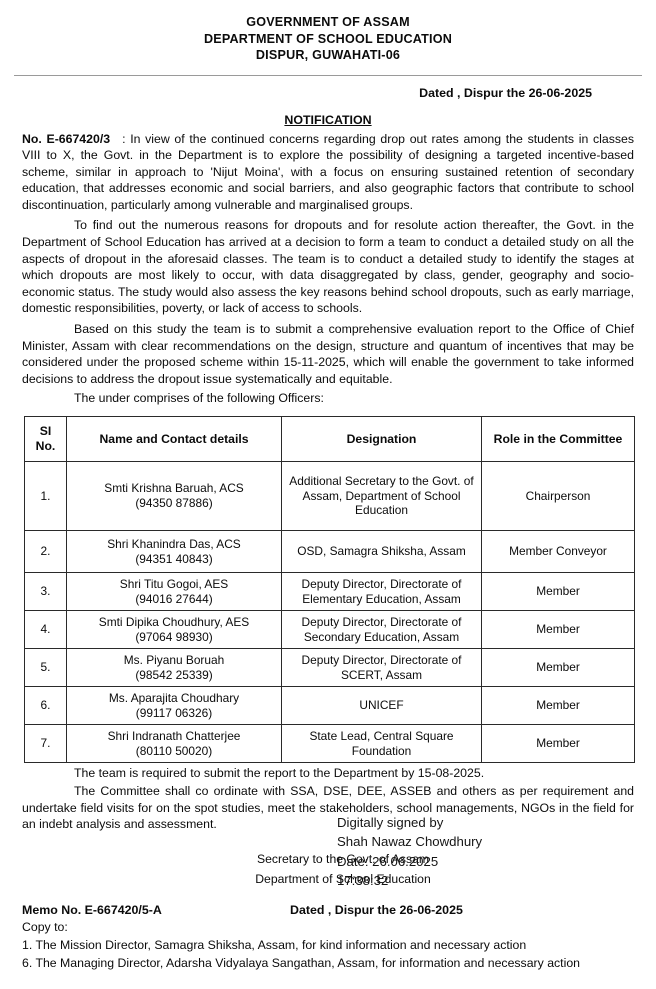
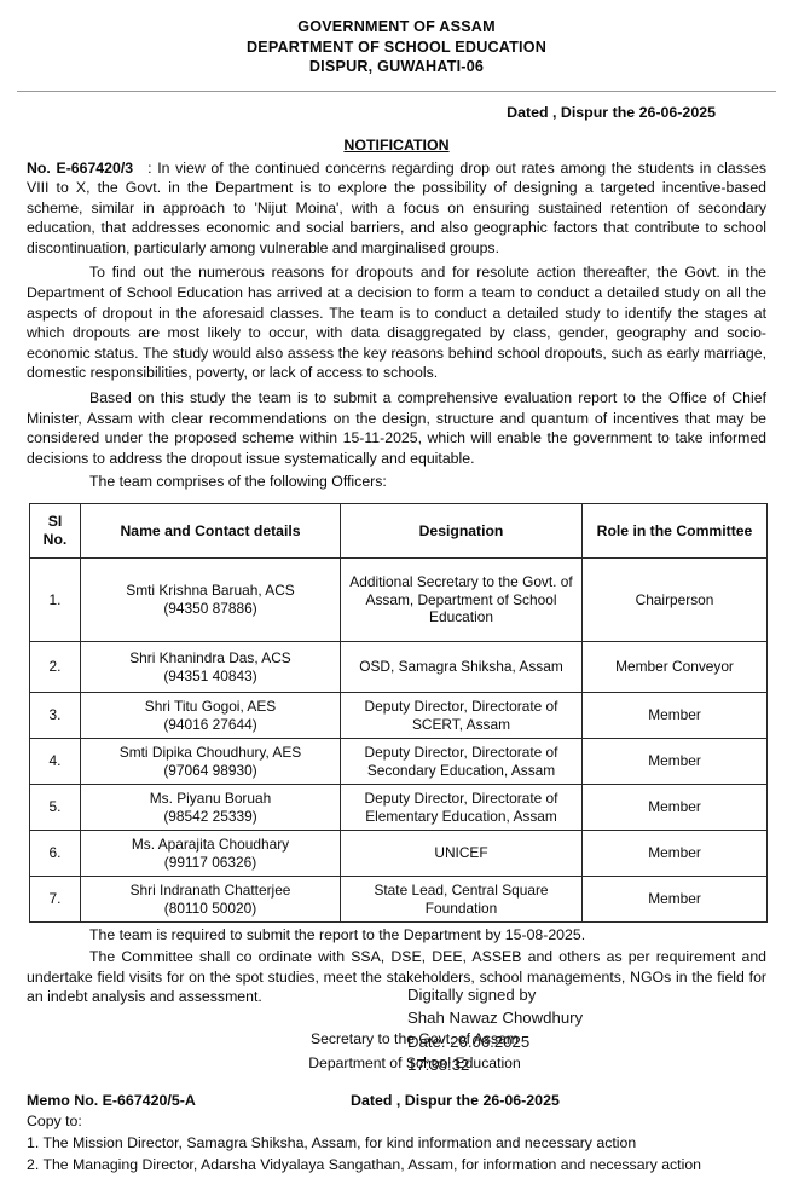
  GOVERNMENT OF ASSAM
  DEPARTMENT OF SCHOOL EDUCATION
  DISPUR, GUWAHATI-06
  Dated , Dispur the 26-06-2025
  NOTIFICATION
  No. E-667420/3 : In view of the continued concerns regarding drop out rates among the students in classes VIII to X, the Govt. in the Department is to explore the possibility of designing a targeted incentive-based scheme, similar in approach to 'Nijut Moina', with a focus on ensuring sustained retention of secondary education, that addresses economic and social barriers, and also geographic factors that contribute to school discontinuation, particularly among vulnerable and marginalised groups.
  To find out the numerous reasons for dropouts and for resolute action thereafter, the Govt. in the Department of School Education has arrived at a decision to form a team to conduct a detailed study on all the aspects of dropout in the aforesaid classes. The team is to conduct a detailed study to identify the stages at which dropouts are most likely to occur, with data disaggregated by class, gender, geography and socio-economic status. The study would also assess the key reasons behind school dropouts, such as early marriage, domestic responsibilities, poverty, or lack of access to schools.
  Based on this study the team is to submit a comprehensive evaluation report to the Office of Chief Minister, Assam with clear recommendations on the design, structure and quantum of incentives that may be considered under the proposed scheme within 15-11-2025, which will enable the government to take informed decisions to address the dropout issue systematically and equitable.
- The under comprises of the following Officers:
+ The team comprises of the following Officers:
  SINo.	Name and Contact details	Designation	Role in the Committee
  1.	Smti Krishna Baruah, ACS(94350 87886)	Additional Secretary to the Govt. of Assam, Department of School Education	Chairperson
  2.	Shri Khanindra Das, ACS(94351 40843)	OSD, Samagra Shiksha, Assam	Member Conveyor
- 3.	Shri Titu Gogoi, AES(94016 27644)	Deputy Director, Directorate of Elementary Education, Assam	Member
+ 3.	Shri Titu Gogoi, AES(94016 27644)	Deputy Director, Directorate of SCERT, Assam	Member
  4.	Smti Dipika Choudhury, AES(97064 98930)	Deputy Director, Directorate of Secondary Education, Assam	Member
- 5.	Ms. Piyanu Boruah(98542 25339)	Deputy Director, Directorate of SCERT, Assam	Member
+ 5.	Ms. Piyanu Boruah(98542 25339)	Deputy Director, Directorate of Elementary Education, Assam	Member
  6.	Ms. Aparajita Choudhary(99117 06326)	UNICEF	Member
  7.	Shri Indranath Chatterjee(80110 50020)	State Lead, Central Square Foundation	Member
  The team is required to submit the report to the Department by 15-08-2025.
  The Committee shall co ordinate with SSA, DSE, DEE, ASSEB and others as per requirement and undertake field visits for on the spot studies, meet the stakeholders, school managements, NGOs in the field for an indebt analysis and assessment.
  Secretary to the Govt. of Assam
  Department of School Education
  Digitally signed by
  Shah Nawaz Chowdhury
  Date: 26.06.2025
  17:38:32
  Memo No. E-667420/5-A
  Dated , Dispur the 26-06-2025
  Copy to:
  1. The Mission Director, Samagra Shiksha, Assam, for kind information and necessary action
- 6. The Managing Director, Adarsha Vidyalaya Sangathan, Assam, for information and necessary action
+ 2. The Managing Director, Adarsha Vidyalaya Sangathan, Assam, for information and necessary action
